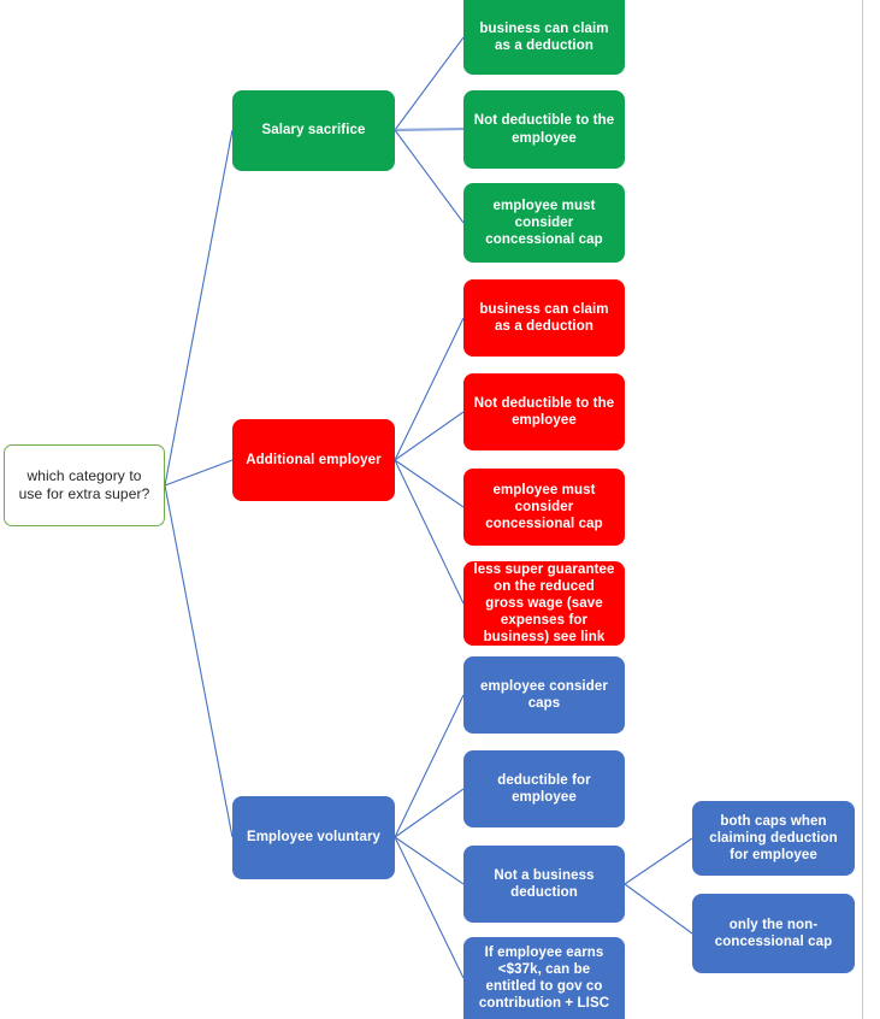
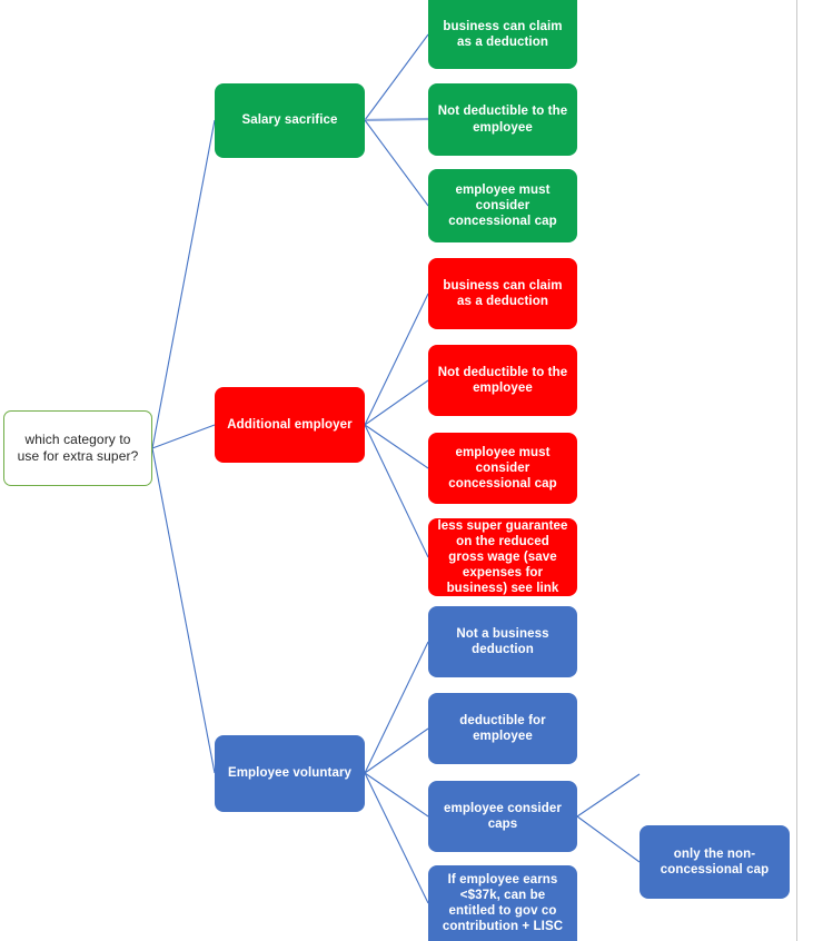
  which category to use for extra super?
  Salary sacrifice
  business can claim as a deduction
  Not deductible to the employee
  employee must consider concessional cap
  Additional employer
  business can claim as a deduction
  Not deductible to the employee
  employee must consider concessional cap
  less super guarantee on the reduced gross wage (save expenses for business) see link below
  Employee voluntary
- employee consider caps
+ Not a business deduction
  deductible for employee
- Not a business deduction
+ employee consider caps
  If employee earns <$37k, can be entitled to gov co contribution + LISC
- both caps when claiming deduction for employee
  only the non-concessional cap
